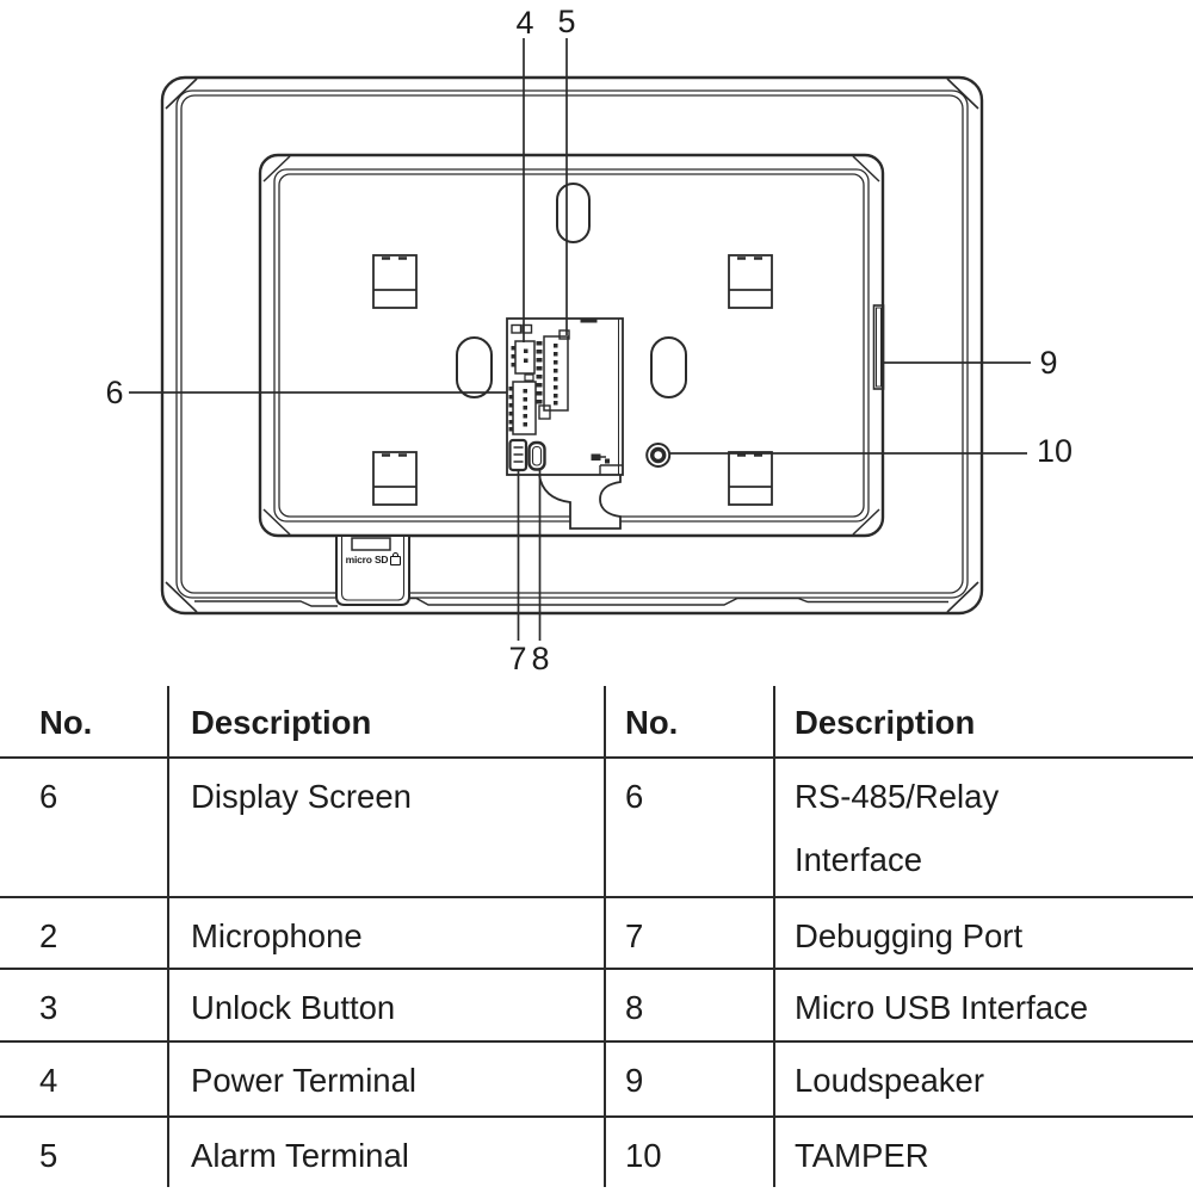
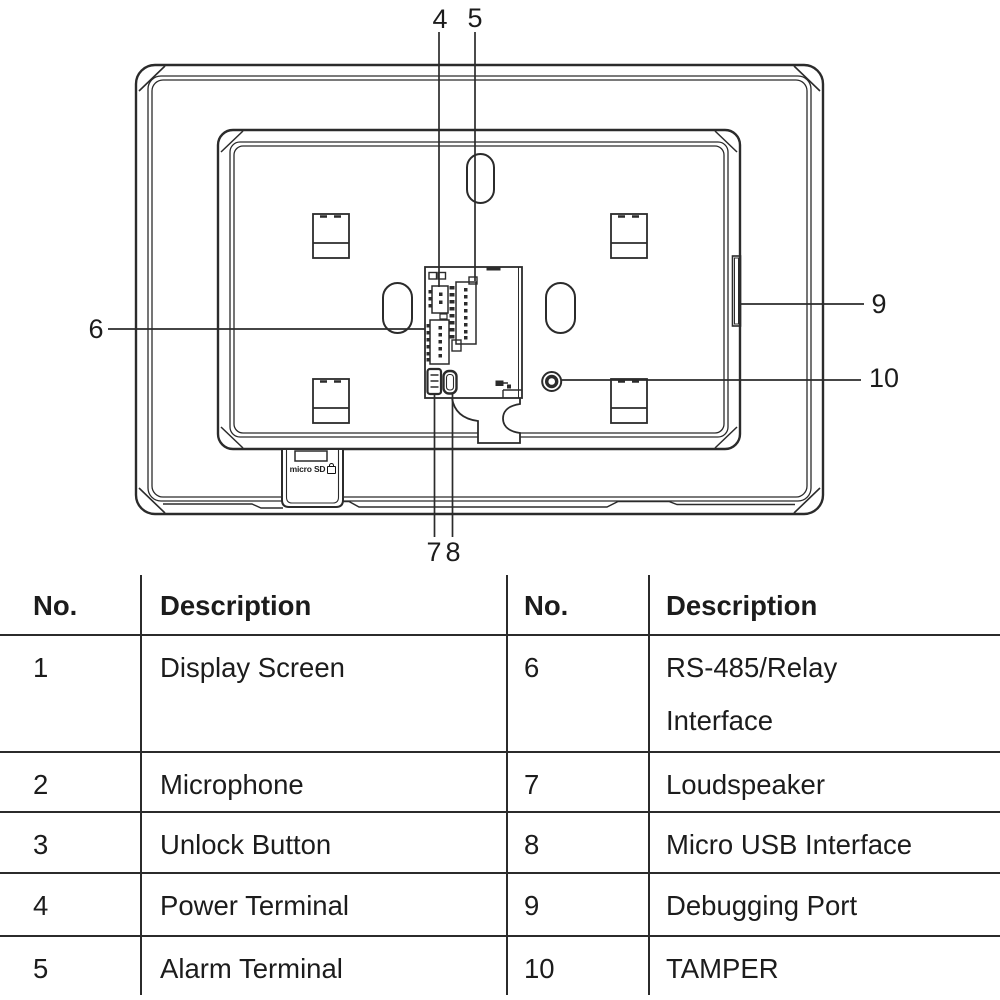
  4
  5
  6
  7
  8
  9
  10
  micro SD
  No.	Description	No.	Description
- 6	Display Screen	6	RS-485/Relay Interface
+ 1	Display Screen	6	RS-485/Relay Interface
- 2	Microphone	7	Debugging Port
+ 2	Microphone	7	Loudspeaker
  3	Unlock Button	8	Micro USB Interface
- 4	Power Terminal	9	Loudspeaker
+ 4	Power Terminal	9	Debugging Port
  5	Alarm Terminal	10	TAMPER
